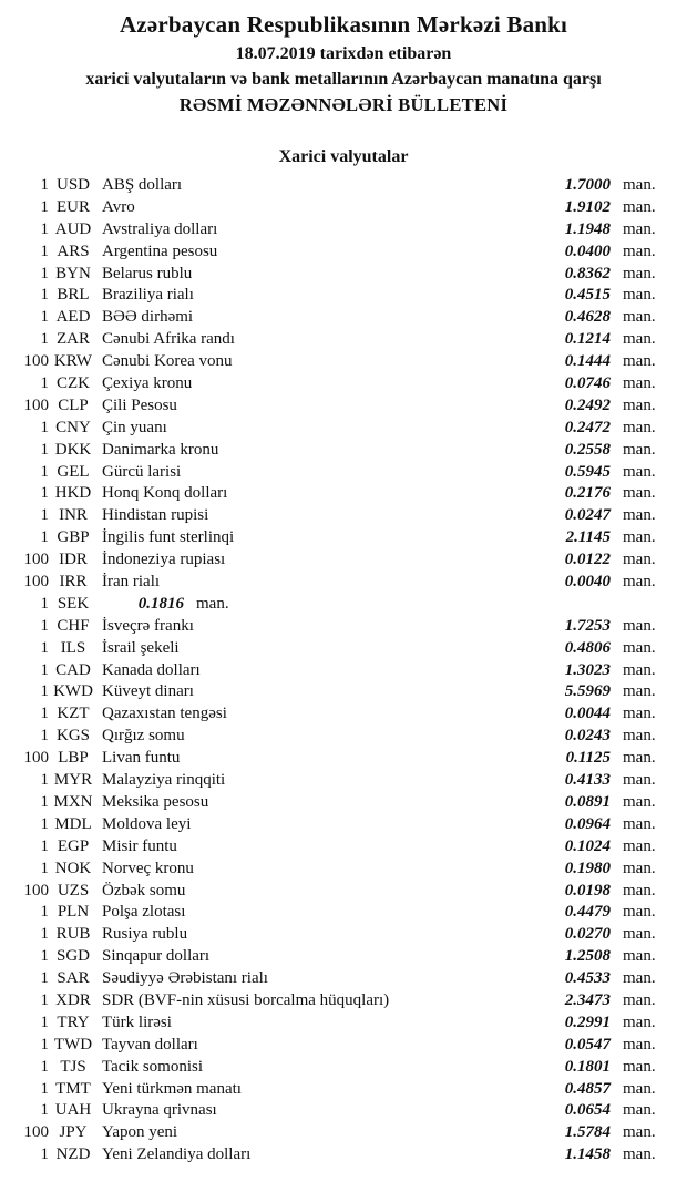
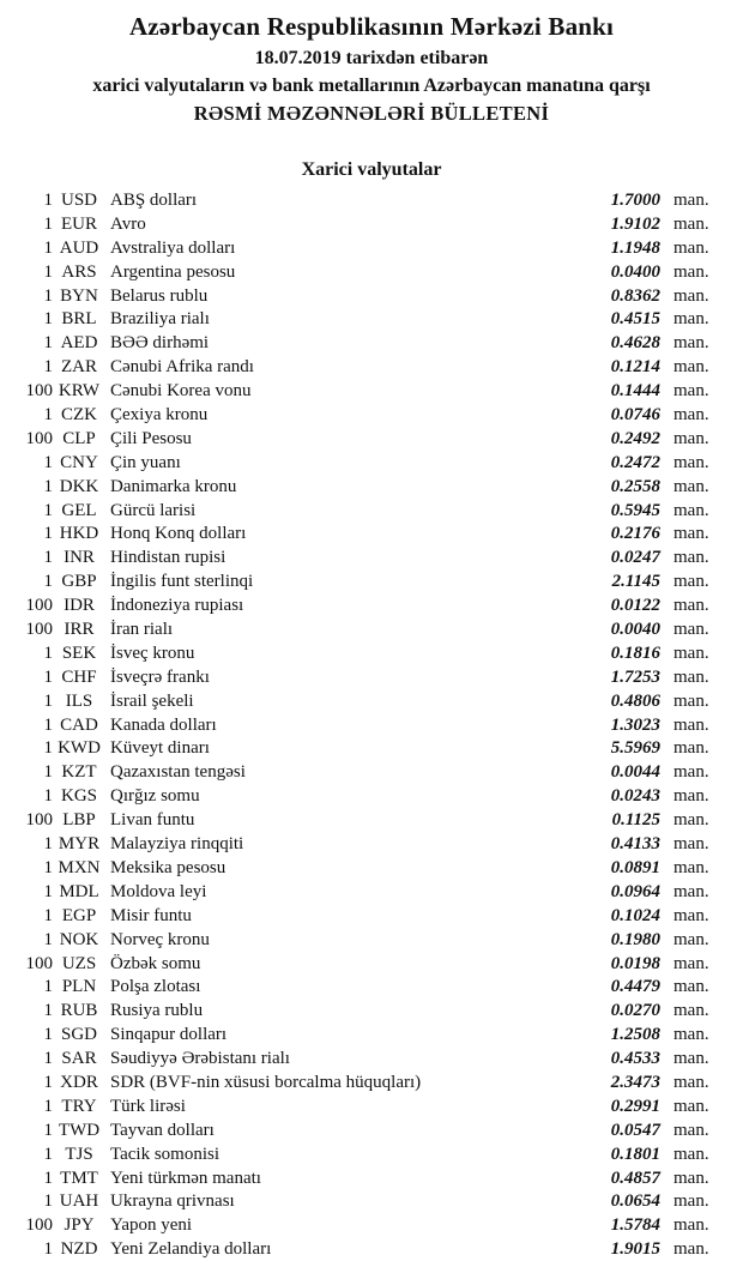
  Azərbaycan Respublikasının Mərkəzi Bankı
  18.07.2019 tarixdən etibarən
  xarici valyutaların və bank metallarının Azərbaycan manatına qarşı
  RƏSMİ MƏZƏNNƏLƏRİ BÜLLETENİ
  Xarici valyutalar
  1
  USD
  ABŞ dolları
  1.7000
  man.
  1
  EUR
  Avro
  1.9102
  man.
  1
  AUD
  Avstraliya dolları
  1.1948
  man.
  1
  ARS
  Argentina pesosu
  0.0400
  man.
  1
  BYN
  Belarus rublu
  0.8362
  man.
  1
  BRL
  Braziliya rialı
  0.4515
  man.
  1
  AED
  BƏƏ dirhəmi
  0.4628
  man.
  1
  ZAR
  Cənubi Afrika randı
  0.1214
  man.
  100
  KRW
  Cənubi Korea vonu
  0.1444
  man.
  1
  CZK
  Çexiya kronu
  0.0746
  man.
  100
  CLP
  Çili Pesosu
  0.2492
  man.
  1
  CNY
  Çin yuanı
  0.2472
  man.
  1
  DKK
  Danimarka kronu
  0.2558
  man.
  1
  GEL
  Gürcü larisi
  0.5945
  man.
  1
  HKD
  Honq Konq dolları
  0.2176
  man.
  1
  INR
  Hindistan rupisi
  0.0247
  man.
  1
  GBP
  İngilis funt sterlinqi
  2.1145
  man.
  100
  IDR
  İndoneziya rupiası
  0.0122
  man.
  100
  IRR
  İran rialı
  0.0040
  man.
  1
  SEK
+ İsveç kronu
  0.1816
  man.
  1
  CHF
  İsveçrə frankı
  1.7253
  man.
  1
  ILS
  İsrail şekeli
  0.4806
  man.
  1
  CAD
  Kanada dolları
  1.3023
  man.
  1
  KWD
  Küveyt dinarı
  5.5969
  man.
  1
  KZT
  Qazaxıstan tengəsi
  0.0044
  man.
  1
  KGS
  Qırğız somu
  0.0243
  man.
  100
  LBP
  Livan funtu
  0.1125
  man.
  1
  MYR
  Malayziya rinqqiti
  0.4133
  man.
  1
  MXN
  Meksika pesosu
  0.0891
  man.
  1
  MDL
  Moldova leyi
  0.0964
  man.
  1
  EGP
  Misir funtu
  0.1024
  man.
  1
  NOK
  Norveç kronu
  0.1980
  man.
  100
  UZS
  Özbək somu
  0.0198
  man.
  1
  PLN
  Polşa zlotası
  0.4479
  man.
  1
  RUB
  Rusiya rublu
  0.0270
  man.
  1
  SGD
  Sinqapur dolları
  1.2508
  man.
  1
  SAR
  Səudiyyə Ərəbistanı rialı
  0.4533
  man.
  1
  XDR
  SDR (BVF-nin xüsusi borcalma hüquqları)
  2.3473
  man.
  1
  TRY
  Türk lirəsi
  0.2991
  man.
  1
  TWD
  Tayvan dolları
  0.0547
  man.
  1
  TJS
  Tacik somonisi
  0.1801
  man.
  1
  TMT
  Yeni türkmən manatı
  0.4857
  man.
  1
  UAH
  Ukrayna qrivnası
  0.0654
  man.
  100
  JPY
  Yapon yeni
  1.5784
  man.
  1
  NZD
  Yeni Zelandiya dolları
- 1.1458
+ 1.9015
  man.
